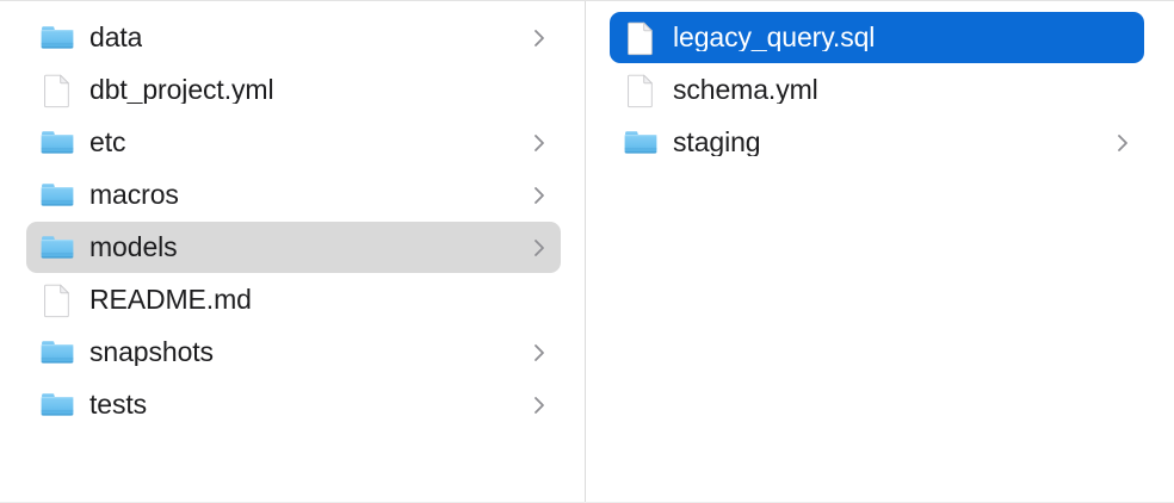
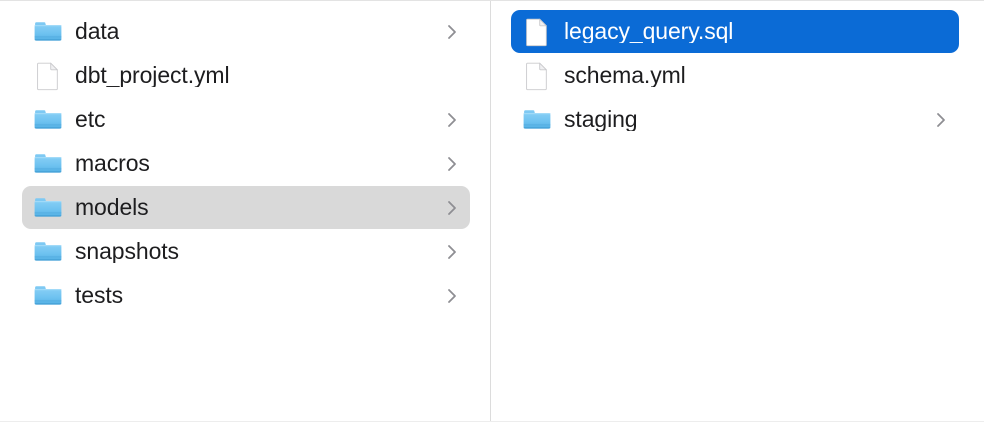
  data
  dbt_project.yml
  etc
  macros
  models
- README.md
  snapshots
  tests
  legacy_query.sql
  schema.yml
  staging
